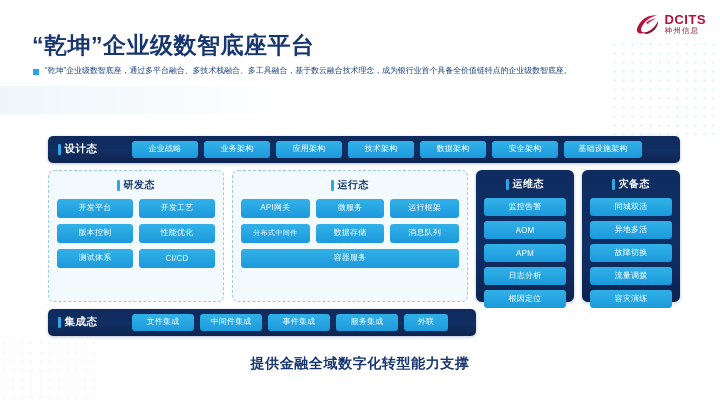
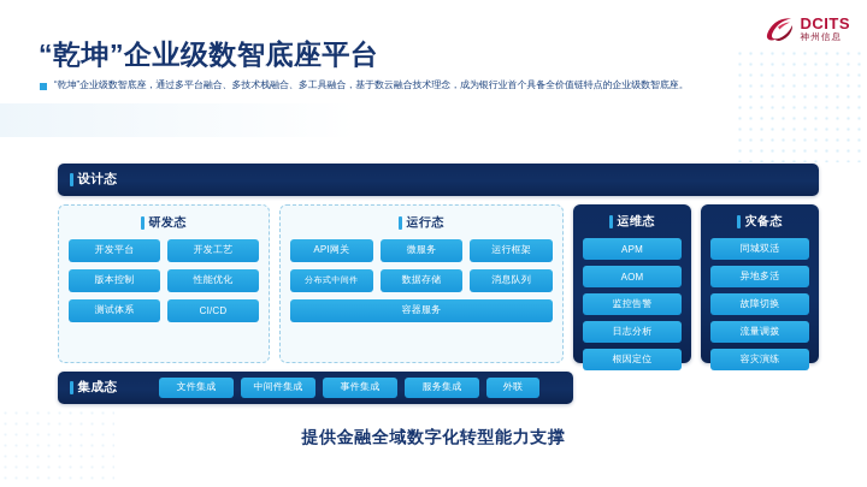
  DCITS
  神州信息
  “乾坤”企业级数智底座平台
  “乾坤”企业级数智底座，通过多平台融合、多技术栈融合、多工具融合，基于数云融合技术理念，成为银行业首个具备全价值链特点的企业级数智底座。
  设计态
- 企业战略
- 业务架构
- 应用架构
- 技术架构
- 数据架构
- 安全架构
- 基础设施架构
  研发态
  开发平台
  开发工艺
  版本控制
  性能优化
  测试体系
  CI/CD
  运行态
  API网关
  微服务
  运行框架
  分布式中间件
  数据存储
  消息队列
  容器服务
  运维态
- 监控告警
+ APM
  AOM
- APM
+ 监控告警
  日志分析
  根因定位
  灾备态
  同城双活
  异地多活
  故障切换
  流量调拨
  容灾演练
  集成态
  文件集成
  中间件集成
  事件集成
  服务集成
  外联
  提供金融全域数字化转型能力支撑
